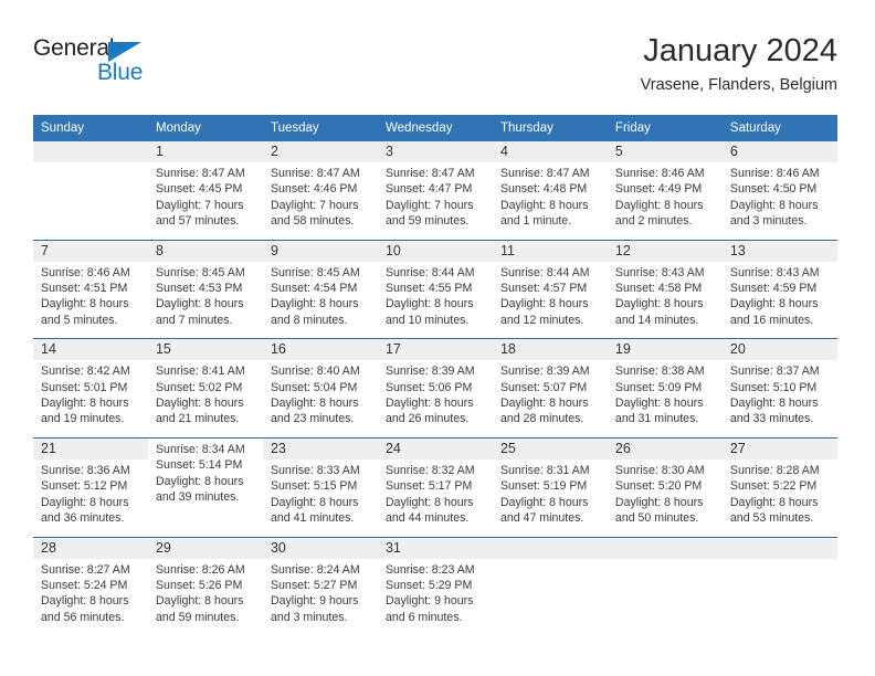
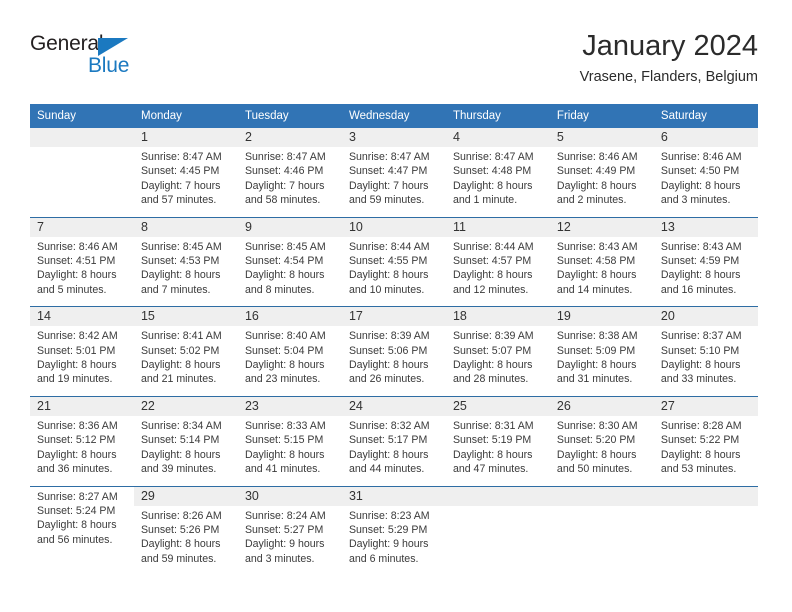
  General
  Blue
  January 2024
  Vrasene, Flanders, Belgium
  Sunday
  Monday
  Tuesday
  Wednesday
  Thursday
  Friday
  Saturday
  1
  Sunrise: 8:47 AM
  Sunset: 4:45 PM
  Daylight: 7 hours
  and 57 minutes.
  2
  Sunrise: 8:47 AM
  Sunset: 4:46 PM
  Daylight: 7 hours
  and 58 minutes.
  3
  Sunrise: 8:47 AM
  Sunset: 4:47 PM
  Daylight: 7 hours
  and 59 minutes.
  4
  Sunrise: 8:47 AM
  Sunset: 4:48 PM
  Daylight: 8 hours
  and 1 minute.
  5
  Sunrise: 8:46 AM
  Sunset: 4:49 PM
  Daylight: 8 hours
  and 2 minutes.
  6
  Sunrise: 8:46 AM
  Sunset: 4:50 PM
  Daylight: 8 hours
  and 3 minutes.
  7
  Sunrise: 8:46 AM
  Sunset: 4:51 PM
  Daylight: 8 hours
  and 5 minutes.
  8
  Sunrise: 8:45 AM
  Sunset: 4:53 PM
  Daylight: 8 hours
  and 7 minutes.
  9
  Sunrise: 8:45 AM
  Sunset: 4:54 PM
  Daylight: 8 hours
  and 8 minutes.
  10
  Sunrise: 8:44 AM
  Sunset: 4:55 PM
  Daylight: 8 hours
  and 10 minutes.
  11
  Sunrise: 8:44 AM
  Sunset: 4:57 PM
  Daylight: 8 hours
  and 12 minutes.
  12
  Sunrise: 8:43 AM
  Sunset: 4:58 PM
  Daylight: 8 hours
  and 14 minutes.
  13
  Sunrise: 8:43 AM
  Sunset: 4:59 PM
  Daylight: 8 hours
  and 16 minutes.
  14
  Sunrise: 8:42 AM
  Sunset: 5:01 PM
  Daylight: 8 hours
  and 19 minutes.
  15
  Sunrise: 8:41 AM
  Sunset: 5:02 PM
  Daylight: 8 hours
  and 21 minutes.
  16
  Sunrise: 8:40 AM
  Sunset: 5:04 PM
  Daylight: 8 hours
  and 23 minutes.
  17
  Sunrise: 8:39 AM
  Sunset: 5:06 PM
  Daylight: 8 hours
  and 26 minutes.
  18
  Sunrise: 8:39 AM
  Sunset: 5:07 PM
  Daylight: 8 hours
  and 28 minutes.
  19
  Sunrise: 8:38 AM
  Sunset: 5:09 PM
  Daylight: 8 hours
  and 31 minutes.
  20
  Sunrise: 8:37 AM
  Sunset: 5:10 PM
  Daylight: 8 hours
  and 33 minutes.
  21
  Sunrise: 8:36 AM
  Sunset: 5:12 PM
  Daylight: 8 hours
  and 36 minutes.
+ 22
  Sunrise: 8:34 AM
  Sunset: 5:14 PM
  Daylight: 8 hours
  and 39 minutes.
  23
  Sunrise: 8:33 AM
  Sunset: 5:15 PM
  Daylight: 8 hours
  and 41 minutes.
  24
  Sunrise: 8:32 AM
  Sunset: 5:17 PM
  Daylight: 8 hours
  and 44 minutes.
  25
  Sunrise: 8:31 AM
  Sunset: 5:19 PM
  Daylight: 8 hours
  and 47 minutes.
  26
  Sunrise: 8:30 AM
  Sunset: 5:20 PM
  Daylight: 8 hours
  and 50 minutes.
  27
  Sunrise: 8:28 AM
  Sunset: 5:22 PM
  Daylight: 8 hours
  and 53 minutes.
- 28
  Sunrise: 8:27 AM
  Sunset: 5:24 PM
  Daylight: 8 hours
  and 56 minutes.
  29
  Sunrise: 8:26 AM
  Sunset: 5:26 PM
  Daylight: 8 hours
  and 59 minutes.
  30
  Sunrise: 8:24 AM
  Sunset: 5:27 PM
  Daylight: 9 hours
  and 3 minutes.
  31
  Sunrise: 8:23 AM
  Sunset: 5:29 PM
  Daylight: 9 hours
  and 6 minutes.
